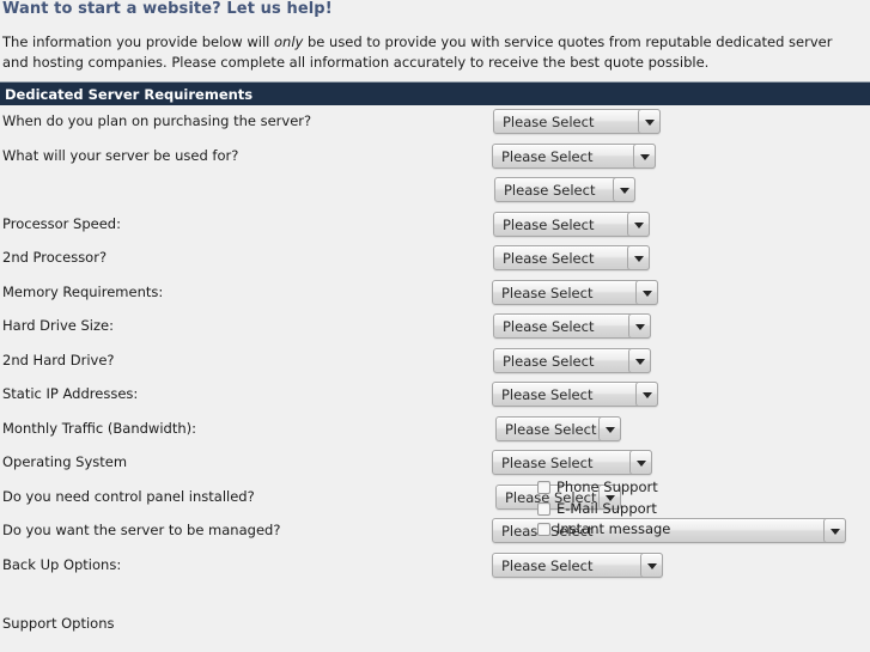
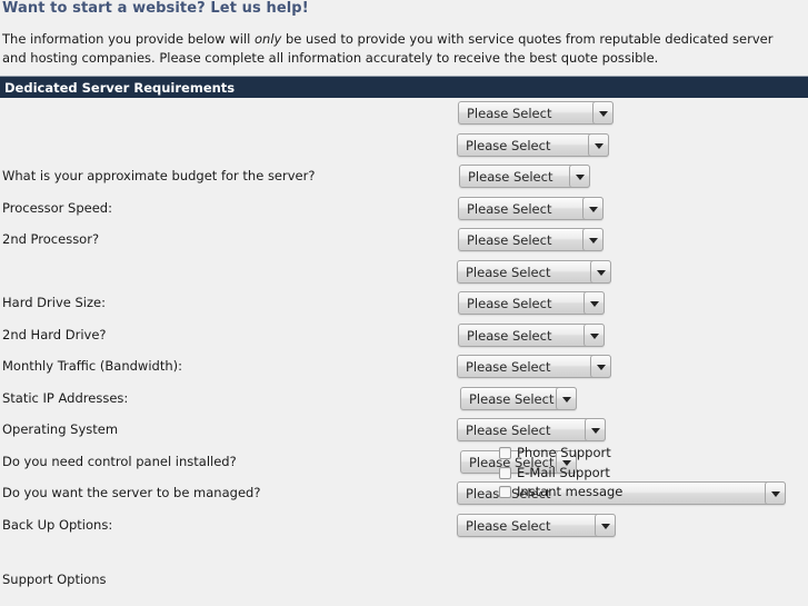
  Want to start a website? Let us help!
  The information you provide below will only be used to provide you with service quotes from reputable dedicated server and hosting companies. Please complete all information accurately to receive the best quote possible.
  Dedicated Server Requirements
- When do you plan on purchasing the server?
  Please Select
- What will your server be used for?
  Please Select
+ What is your approximate budget for the server?
  Please Select
  Processor Speed:
  Please Select
  2nd Processor?
  Please Select
- Memory Requirements:
  Please Select
  Hard Drive Size:
  Please Select
  2nd Hard Drive?
  Please Select
- Static IP Addresses:
+ Monthly Traffic (Bandwidth):
  Please Select
- Monthly Traffic (Bandwidth):
+ Static IP Addresses:
  Please Select
  Operating System
  Please Select
  Do you need control panel installed?
  Please Select
  Do you want the server to be managed?
  Pleas Select
  Back Up Options:
  Please Select
  Phone Support
  E-Mail Support
  Instant message
  Support Options
